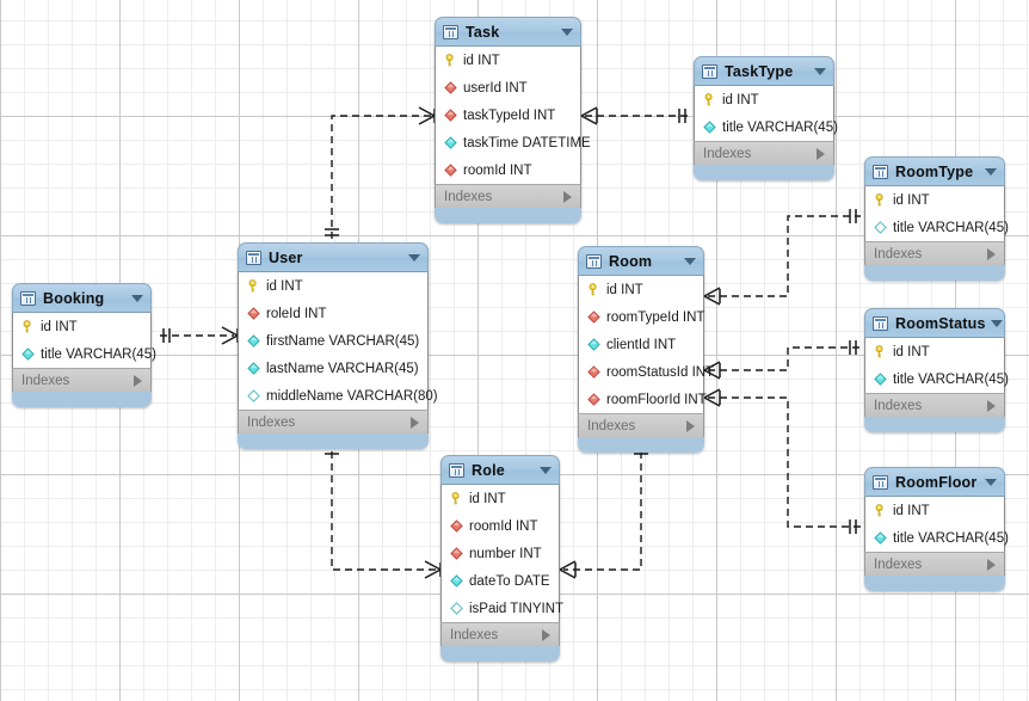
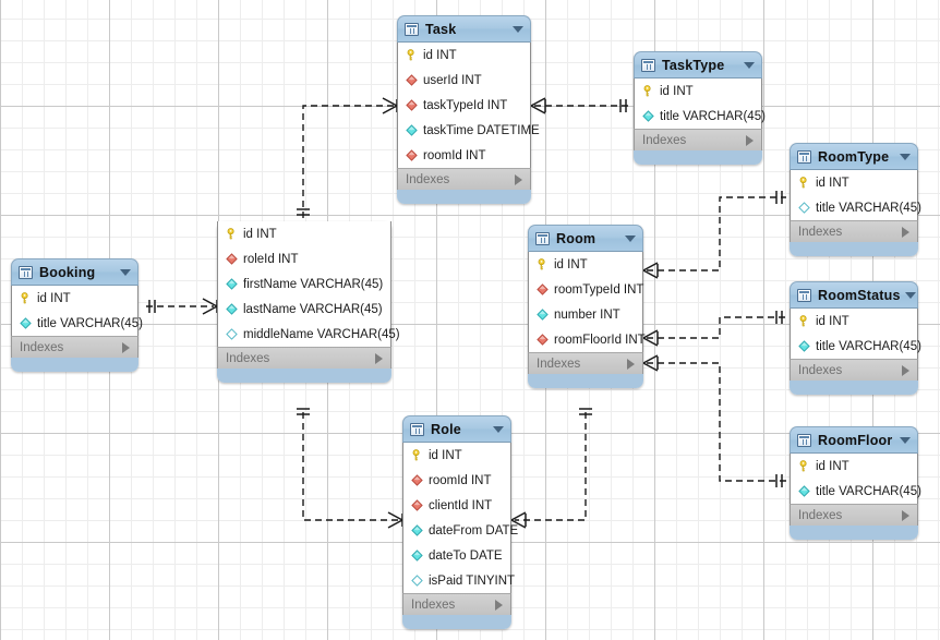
  Task
  id INT
  userId INT
  taskTypeId INT
  taskTime DATETIME
  roomId INT
  Indexes
  TaskType
  id INT
  title VARCHAR(45)
  Indexes
  RoomType
  id INT
  title VARCHAR(45)
  Indexes
- User
  id INT
  roleId INT
  firstName VARCHAR(45)
  lastName VARCHAR(45)
- middleName VARCHAR(80)
+ middleName VARCHAR(45)
  Indexes
  Room
  id INT
  roomTypeId INT
- clientId INT
+ number INT
- roomStatusId INT
  roomFloorId INT
  Indexes
  RoomStatus
  id INT
  title VARCHAR(45)
  Indexes
  Booking
  id INT
  title VARCHAR(45)
  Indexes
  Role
  id INT
  roomId INT
- number INT
+ clientId INT
+ dateFrom DATE
  dateTo DATE
  isPaid TINYINT
  Indexes
  RoomFloor
  id INT
  title VARCHAR(45)
  Indexes
